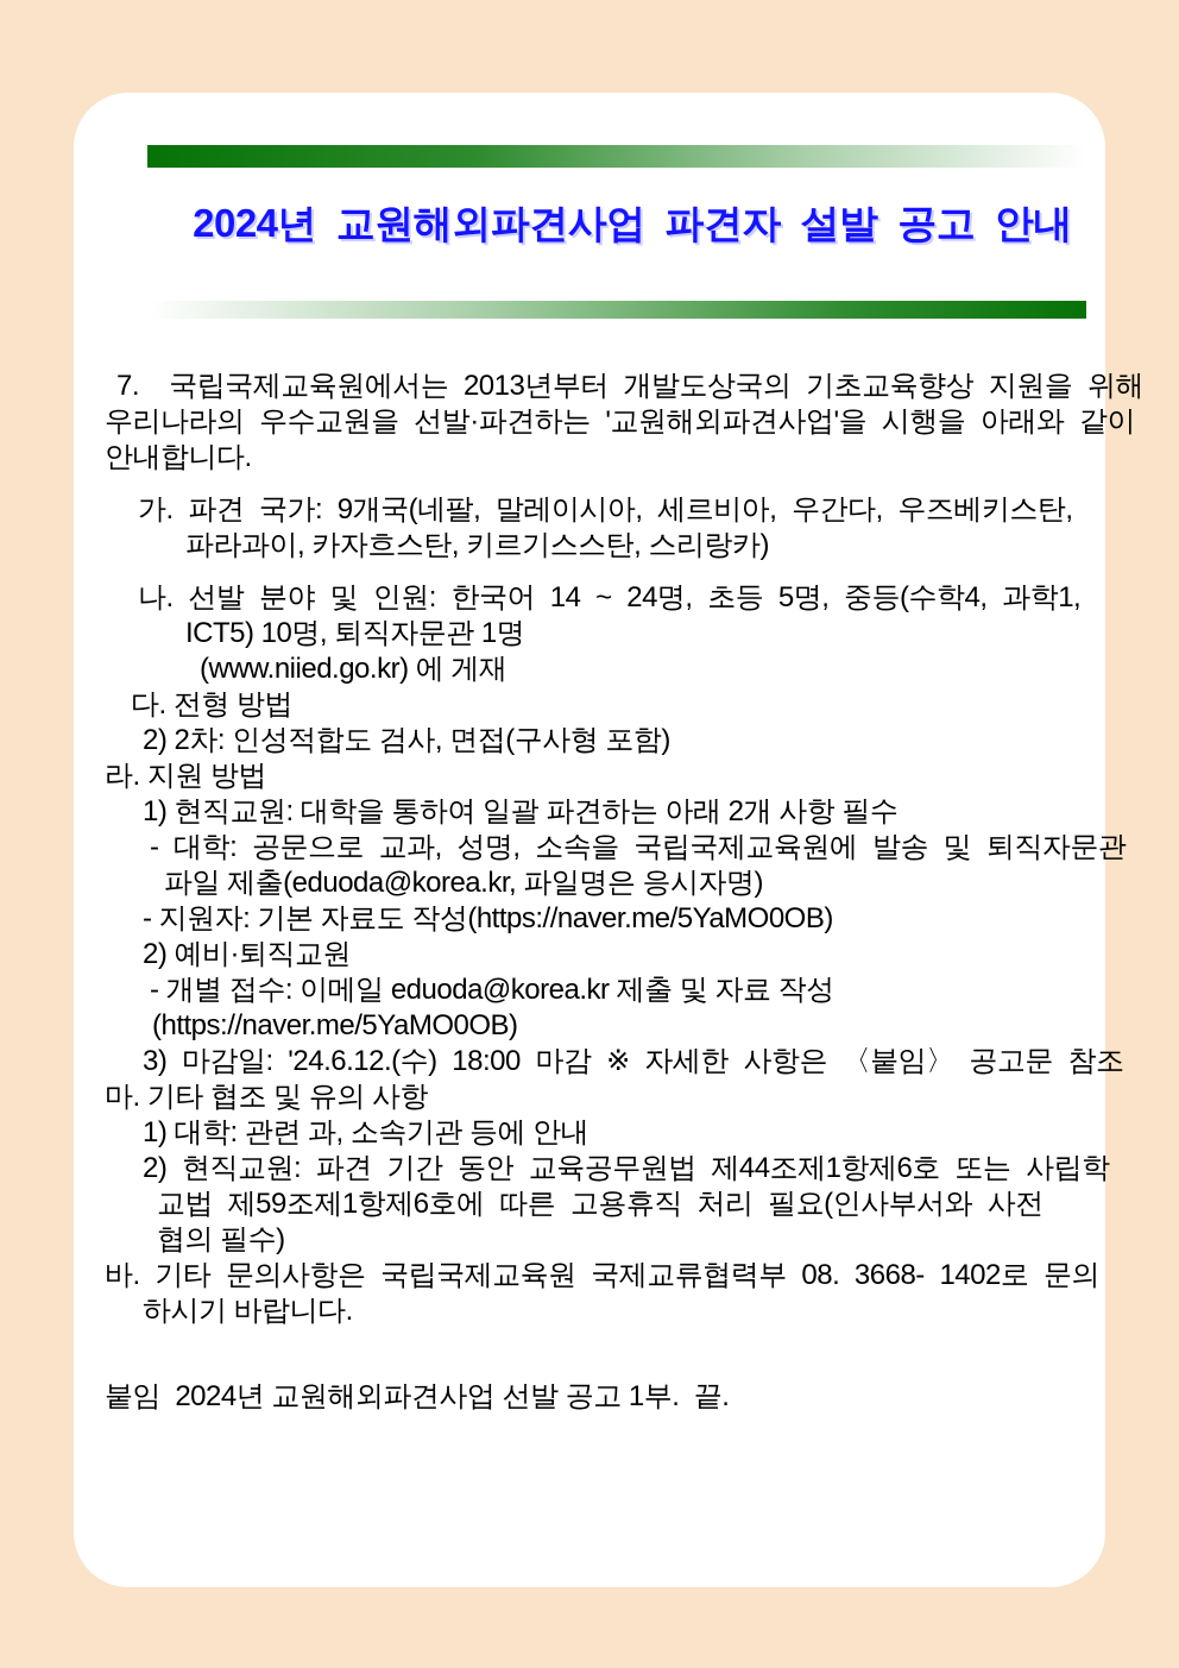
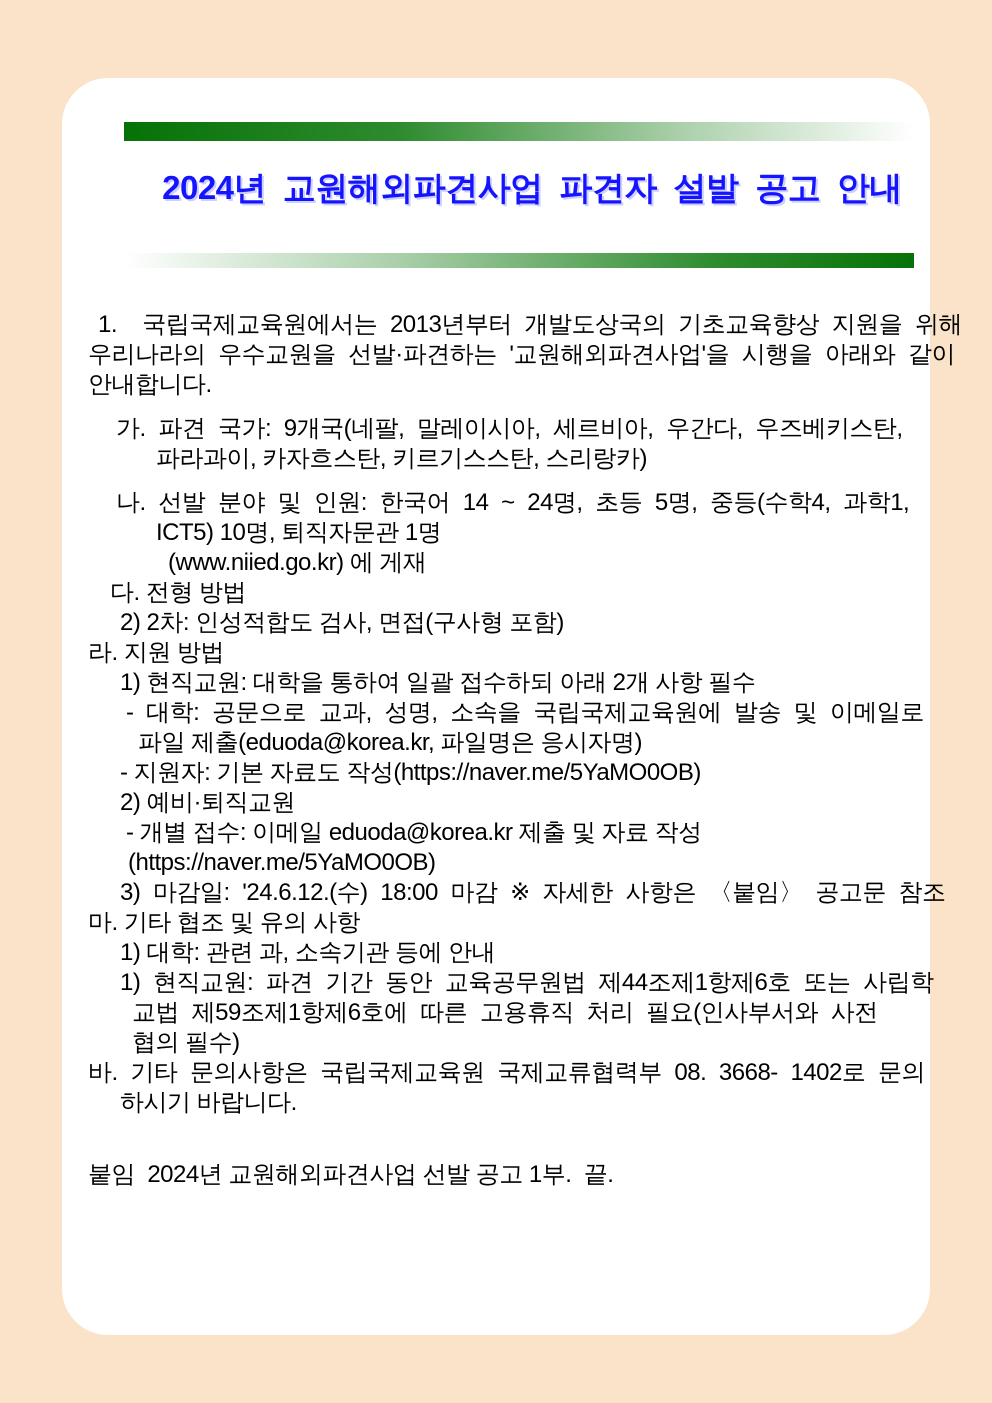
  2024년 교원해외파견사업 파견자 설발 공고 안내
- 7. 국립국제교육원에서는 2013년부터 개발도상국의 기초교육향상 지원을 위해
+ 1. 국립국제교육원에서는 2013년부터 개발도상국의 기초교육향상 지원을 위해
  우리나라의 우수교원을 선발·파견하는 '교원해외파견사업'을 시행을 아래와 같이
  안내합니다.
  가. 파견 국가: 9개국(네팔, 말레이시아, 세르비아, 우간다, 우즈베키스탄,
  파라과이, 카자흐스탄, 키르기스스탄, 스리랑카)
  나. 선발 분야 및 인원: 한국어 14 ~ 24명, 초등 5명, 중등(수학4, 과학1,
  ICT5) 10명, 퇴직자문관 1명
  (www.niied.go.kr) 에 게재
  다. 전형 방법
  2) 2차: 인성적합도 검사, 면접(구사형 포함)
  라. 지원 방법
- 1) 현직교원: 대학을 통하여 일괄 파견하는 아래 2개 사항 필수
+ 1) 현직교원: 대학을 통하여 일괄 접수하되 아래 2개 사항 필수
- - 대학: 공문으로 교과, 성명, 소속을 국립국제교육원에 발송 및 퇴직자문관
+ - 대학: 공문으로 교과, 성명, 소속을 국립국제교육원에 발송 및 이메일로
  파일 제출(eduoda@korea.kr, 파일명은 응시자명)
  - 지원자: 기본 자료도 작성(https://naver.me/5YaMO0OB)
  2) 예비·퇴직교원
  - 개별 접수: 이메일 eduoda@korea.kr 제출 및 자료 작성
  (https://naver.me/5YaMO0OB)
  3) 마감일: '24.6.12.(수) 18:00 마감 ※ 자세한 사항은 〈붙임〉 공고문 참조
  마. 기타 협조 및 유의 사항
  1) 대학: 관련 과, 소속기관 등에 안내
- 2) 현직교원: 파견 기간 동안 교육공무원법 제44조제1항제6호 또는 사립학
+ 1) 현직교원: 파견 기간 동안 교육공무원법 제44조제1항제6호 또는 사립학
  교법 제59조제1항제6호에 따른 고용휴직 처리 필요(인사부서와 사전
  협의 필수)
  바. 기타 문의사항은 국립국제교육원 국제교류협력부 08. 3668- 1402로 문의
  하시기 바랍니다.
  붙임 2024년 교원해외파견사업 선발 공고 1부. 끝.
